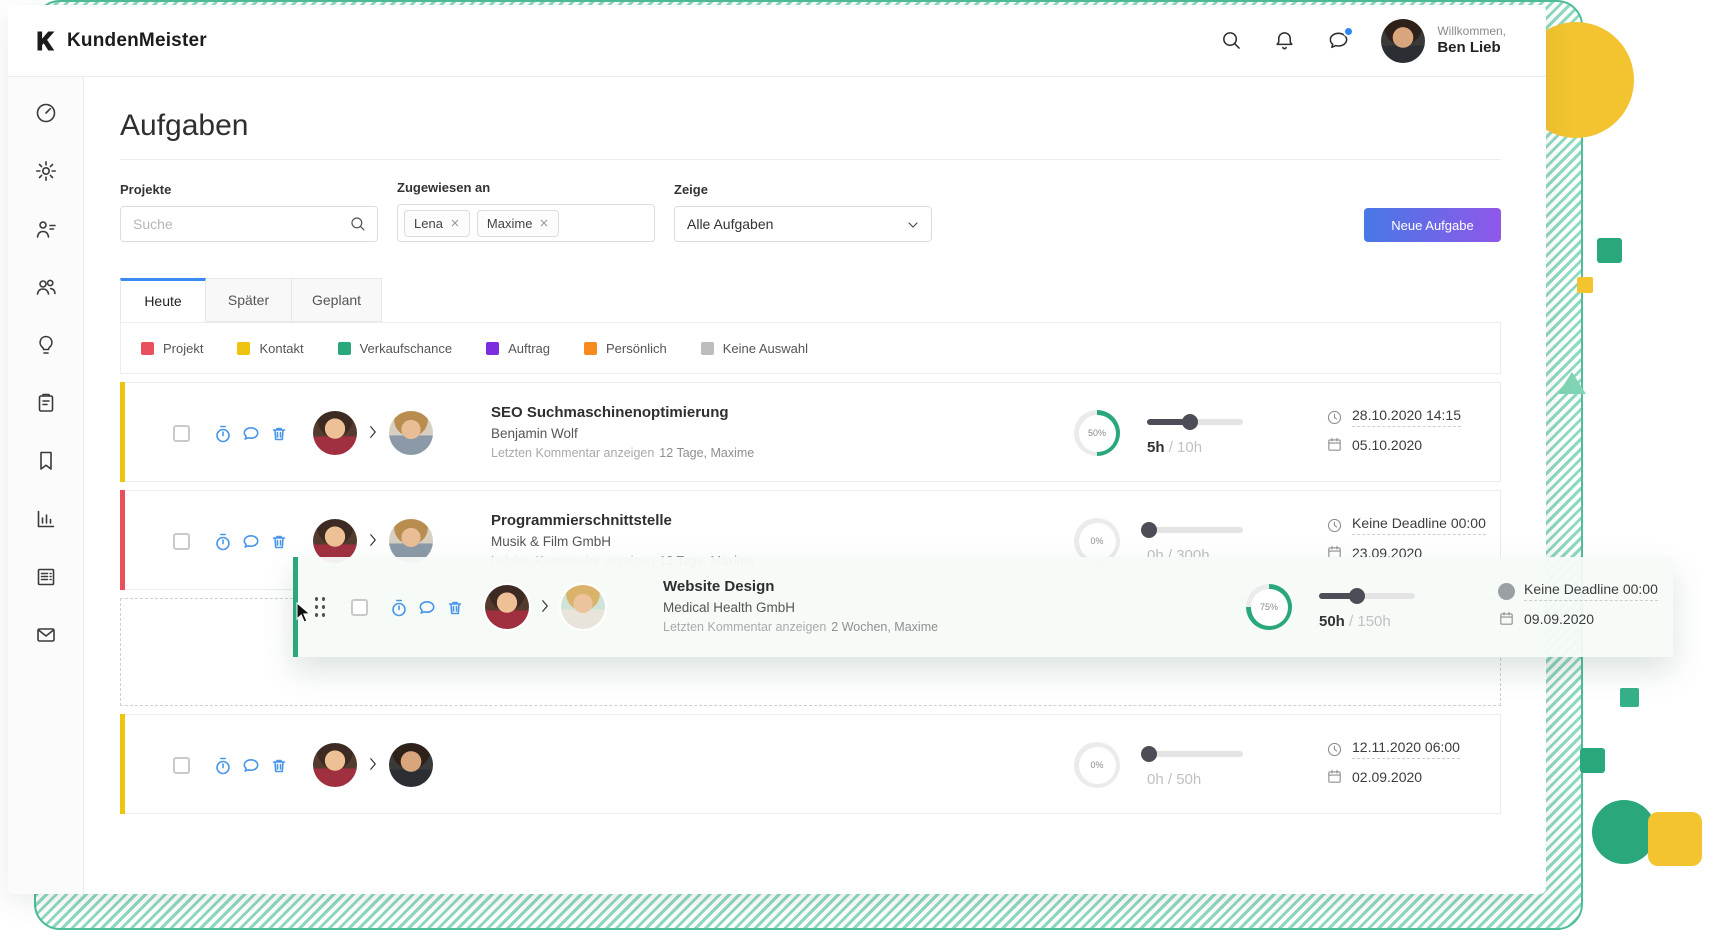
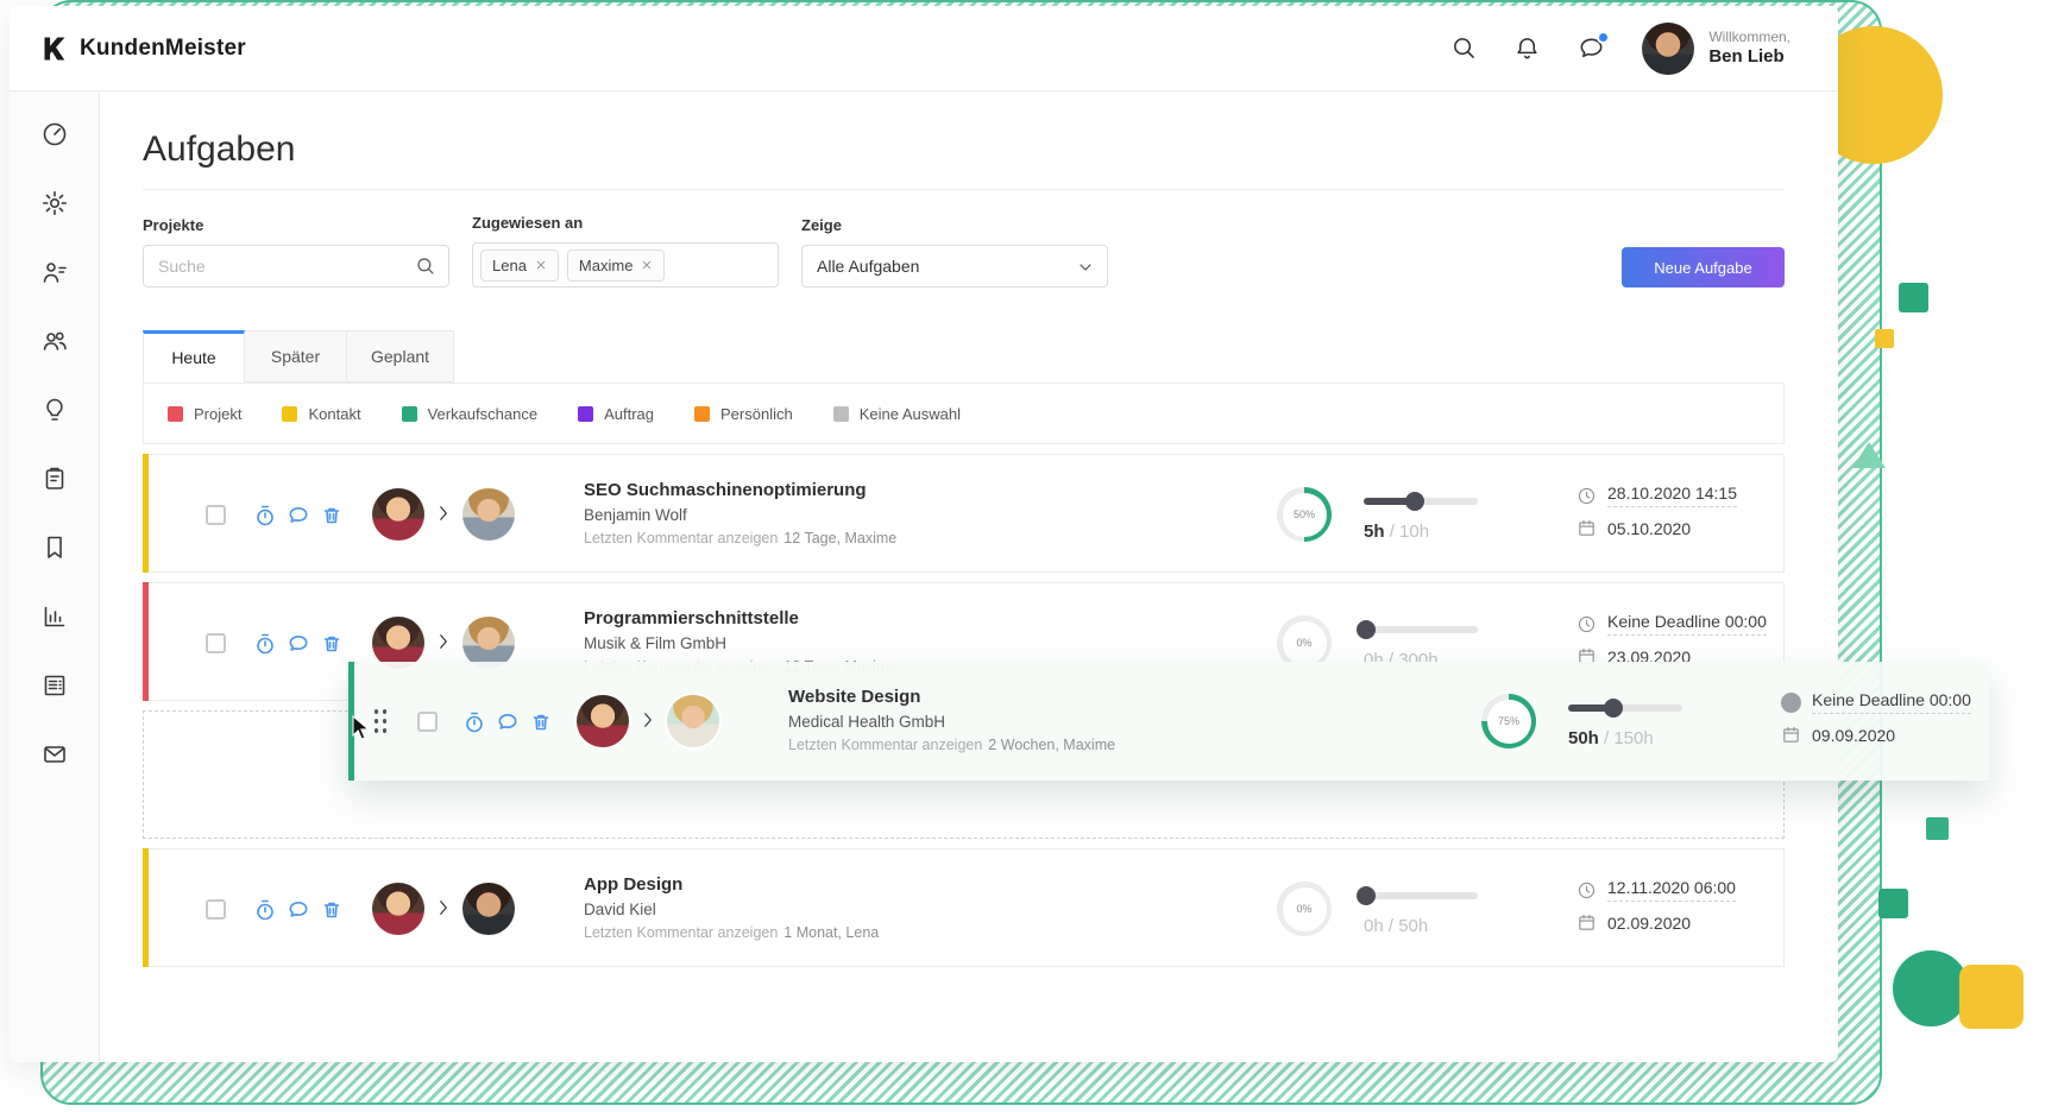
  KundenMeister
  Willkommen,
  Ben Lieb
  Aufgaben
  Projekte
  Suche
  Zugewiesen an
  Lena
  Maxime
  Zeige
  Alle Aufgaben
  Neue Aufgabe
  Heute
  Später
  Geplant
  Projekt
  Kontakt
  Verkaufschance
  Auftrag
  Persönlich
  Keine Auswahl
  SEO Suchmaschinenoptimierung
  Benjamin Wolf
  Letzten Kommentar anzeigen 12 Tage, Maxime
  50%
  5h / 10h
  28.10.2020 14:15
  05.10.2020
  Programmierschnittstelle
  Musik & Film GmbH
  0%
  0h / 300h
  Keine Deadline 00:00
  23.09.2020
+ App Design
+ David Kiel
+ Letzten Kommentar anzeigen 1 Monat, Lena
  0%
  0h / 50h
  12.11.2020 06:00
  02.09.2020
  Website Design
  Medical Health GmbH
  Letzten Kommentar anzeigen 2 Wochen, Maxime
  75%
  50h / 150h
  Keine Deadline 00:00
  09.09.2020
